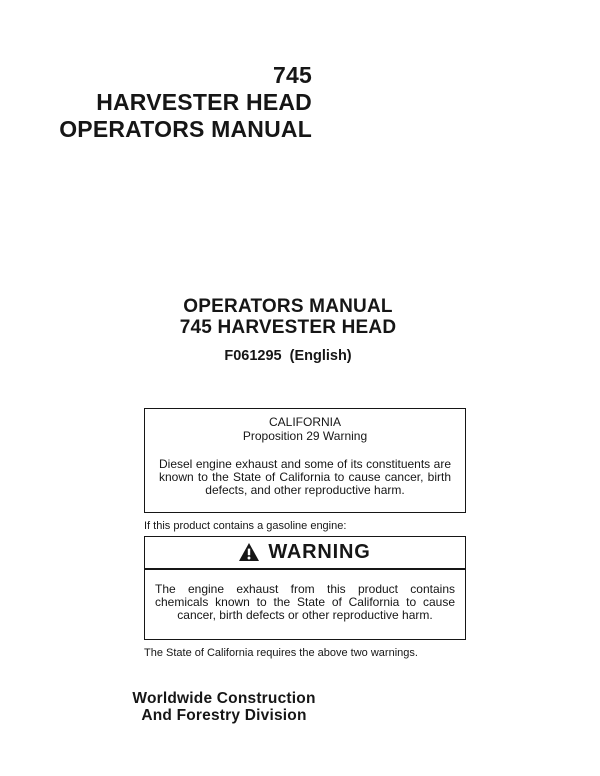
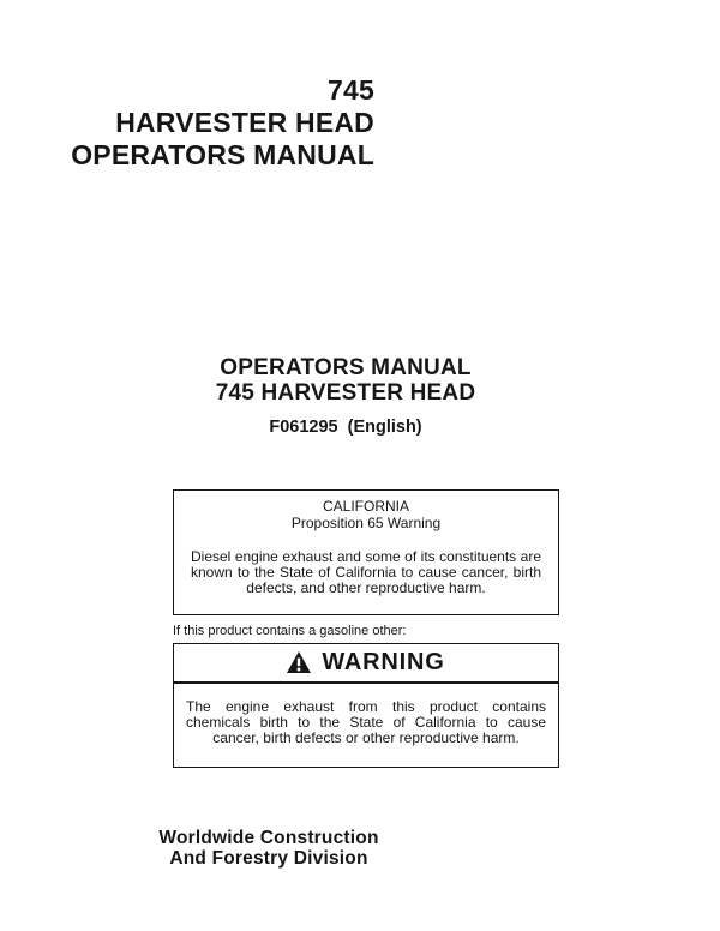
  745
  HARVESTER HEAD
  OPERATORS MANUAL
  OPERATORS MANUAL
  745 HARVESTER HEAD
  F061295 (English)
  CALIFORNIA
- Proposition 29 Warning
+ Proposition 65 Warning
  Diesel engine exhaust and some of its constituents are known to the State of California to cause cancer, birth defects, and other reproductive harm.
- If this product contains a gasoline engine:
+ If this product contains a gasoline other:
  WARNING
- The engine exhaust from this product contains chemicals known to the State of California to cause cancer, birth defects or other reproductive harm.
+ The engine exhaust from this product contains chemicals birth to the State of California to cause cancer, birth defects or other reproductive harm.
- The State of California requires the above two warnings.
  Worldwide Construction
  And Forestry Division
